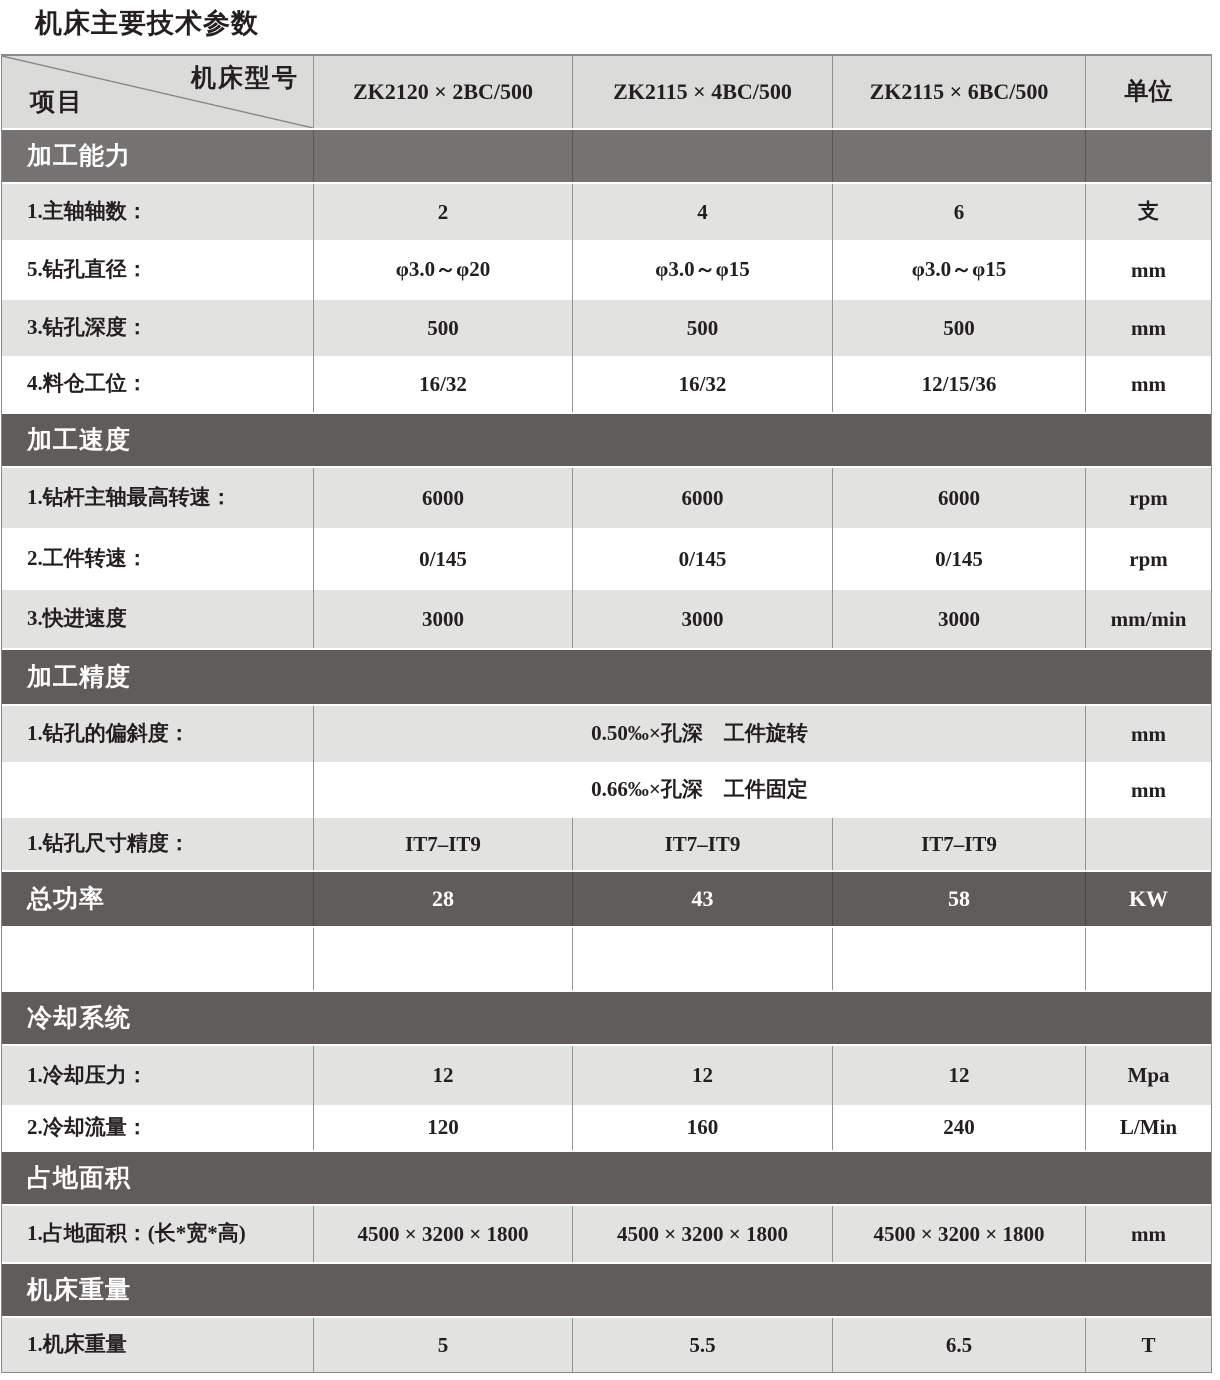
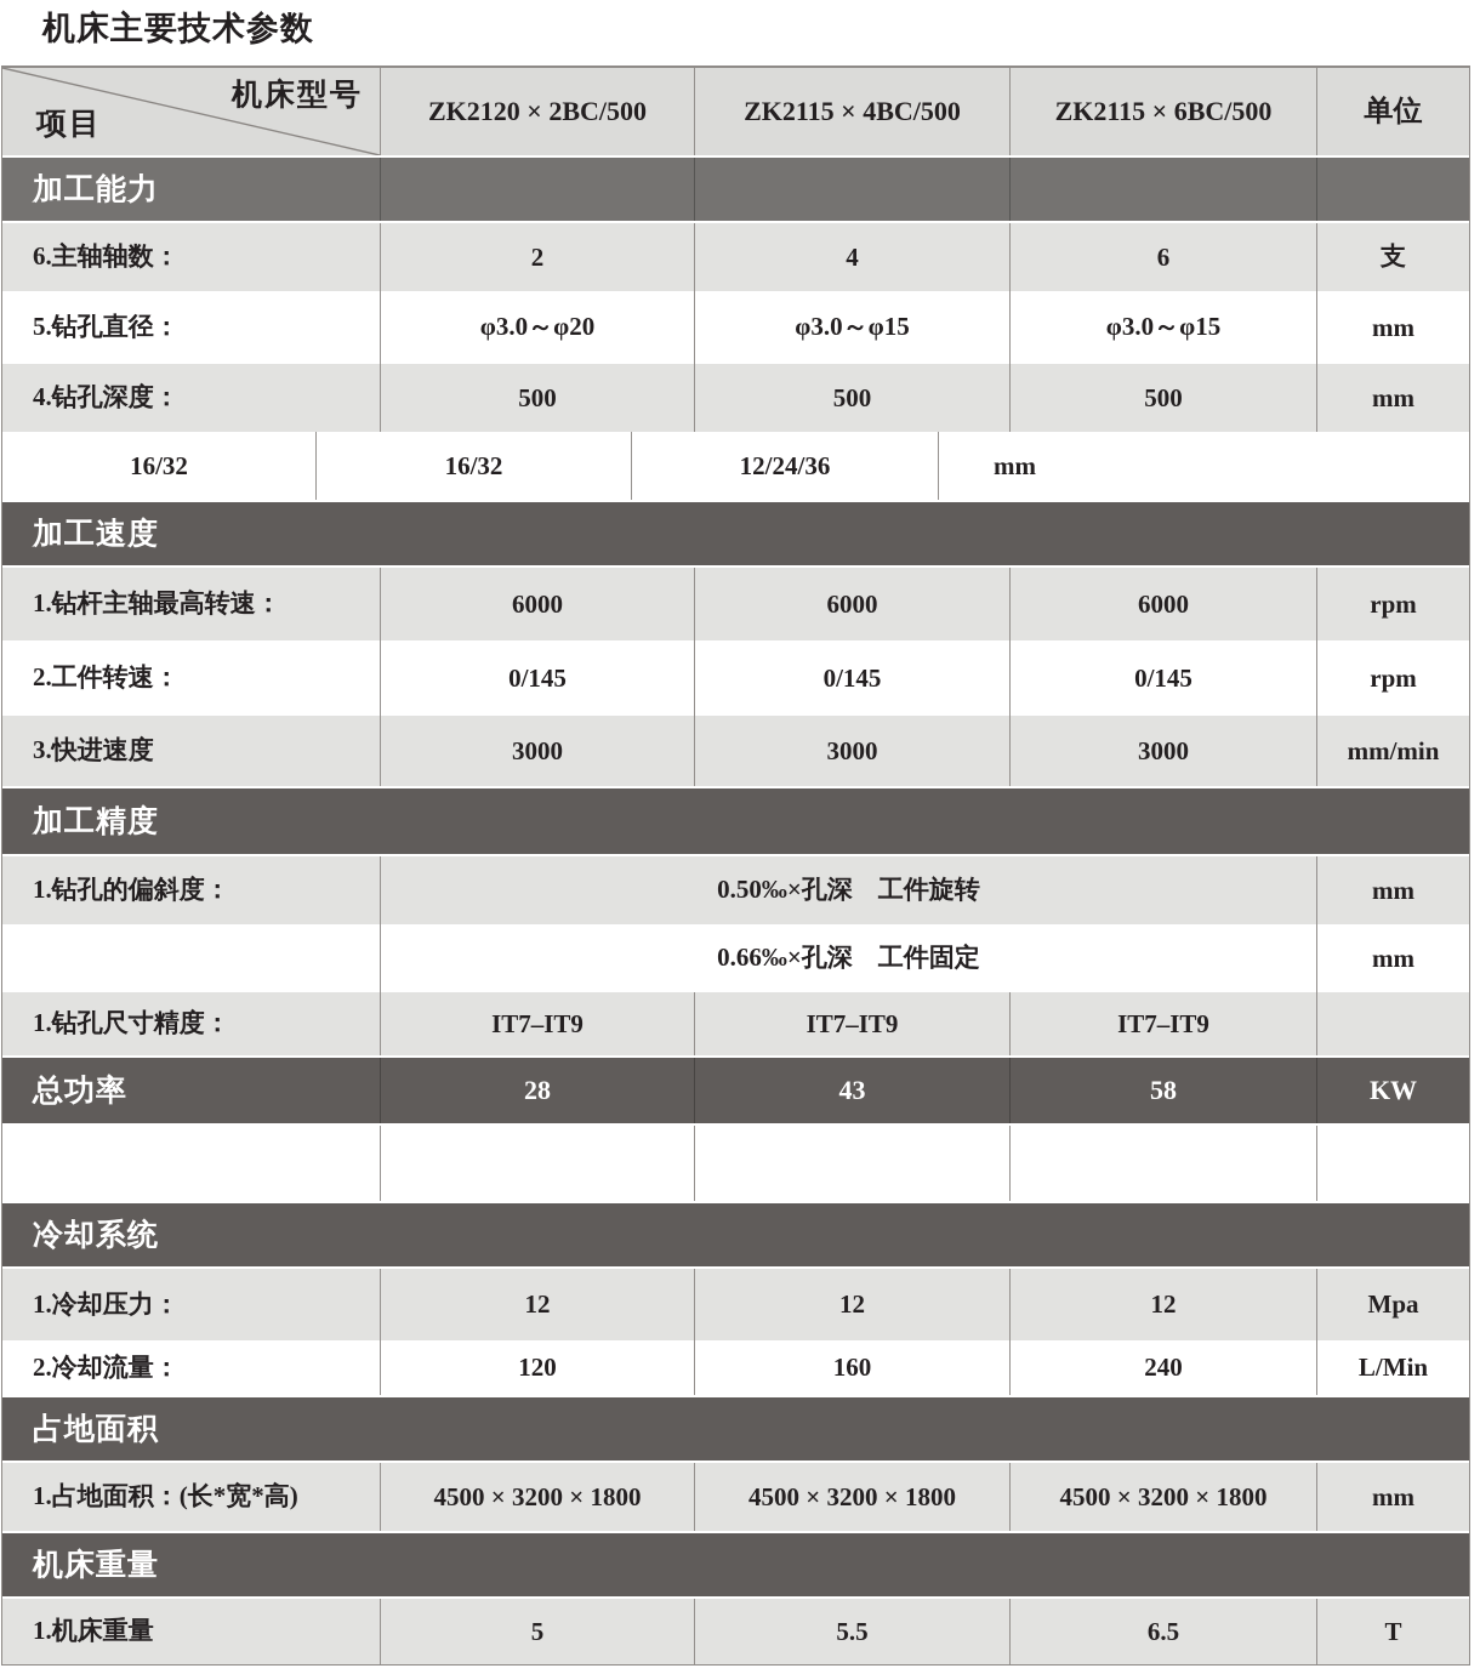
  机床主要技术参数
  机床型号
  项目
  ZK2120 × 2BC/500
  ZK2115 × 4BC/500
  ZK2115 × 6BC/500
  单位
  加工能力
- 1.主轴轴数：
+ 6.主轴轴数：
  2
  4
  6
  支
  5.钻孔直径：
  φ3.0～φ20
  φ3.0～φ15
  φ3.0～φ15
  mm
- 3.钻孔深度：
+ 4.钻孔深度：
  500
  500
  500
  mm
- 4.料仓工位：
  16/32
  16/32
- 12/15/36
+ 12/24/36
  mm
  加工速度
  1.钻杆主轴最高转速：
  6000
  6000
  6000
  rpm
  2.工件转速：
  0/145
  0/145
  0/145
  rpm
  3.快进速度
  3000
  3000
  3000
  mm/min
  加工精度
  1.钻孔的偏斜度：
  0.50‰×孔深 工件旋转
  mm
  0.66‰×孔深 工件固定
  mm
  1.钻孔尺寸精度：
  IT7–IT9
  IT7–IT9
  IT7–IT9
  总功率
  28
  43
  58
  KW
  冷却系统
  1.冷却压力：
  12
  12
  12
  Mpa
  2.冷却流量：
  120
  160
  240
  L/Min
  占地面积
  1.占地面积：(长*宽*高)
  4500 × 3200 × 1800
  4500 × 3200 × 1800
  4500 × 3200 × 1800
  mm
  机床重量
  1.机床重量
  5
  5.5
  6.5
  T
